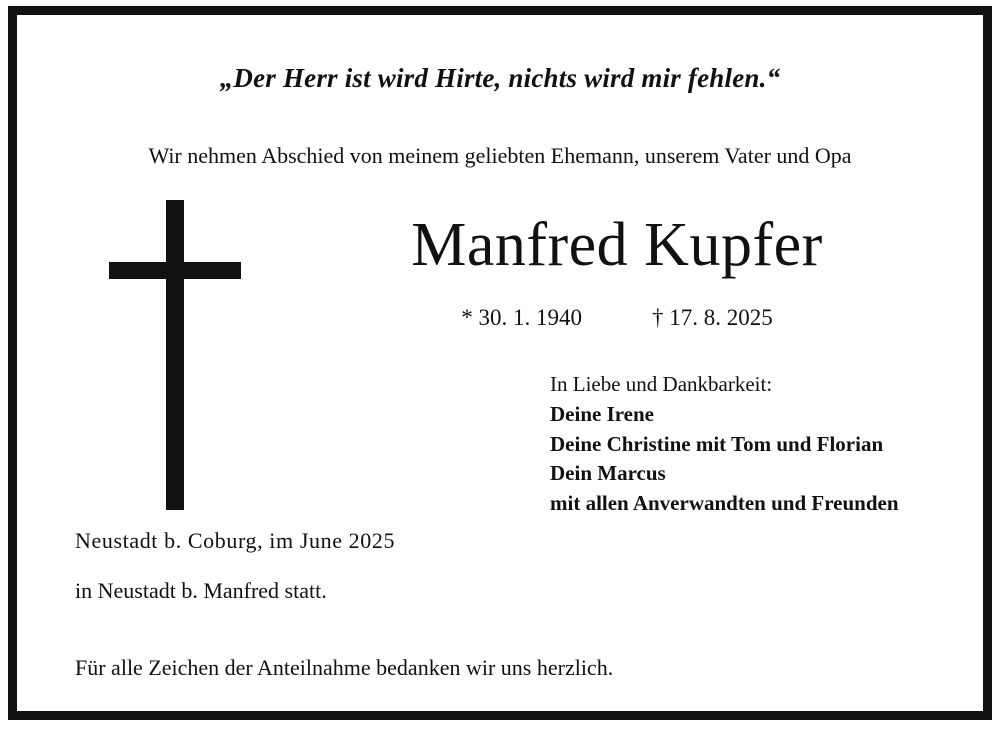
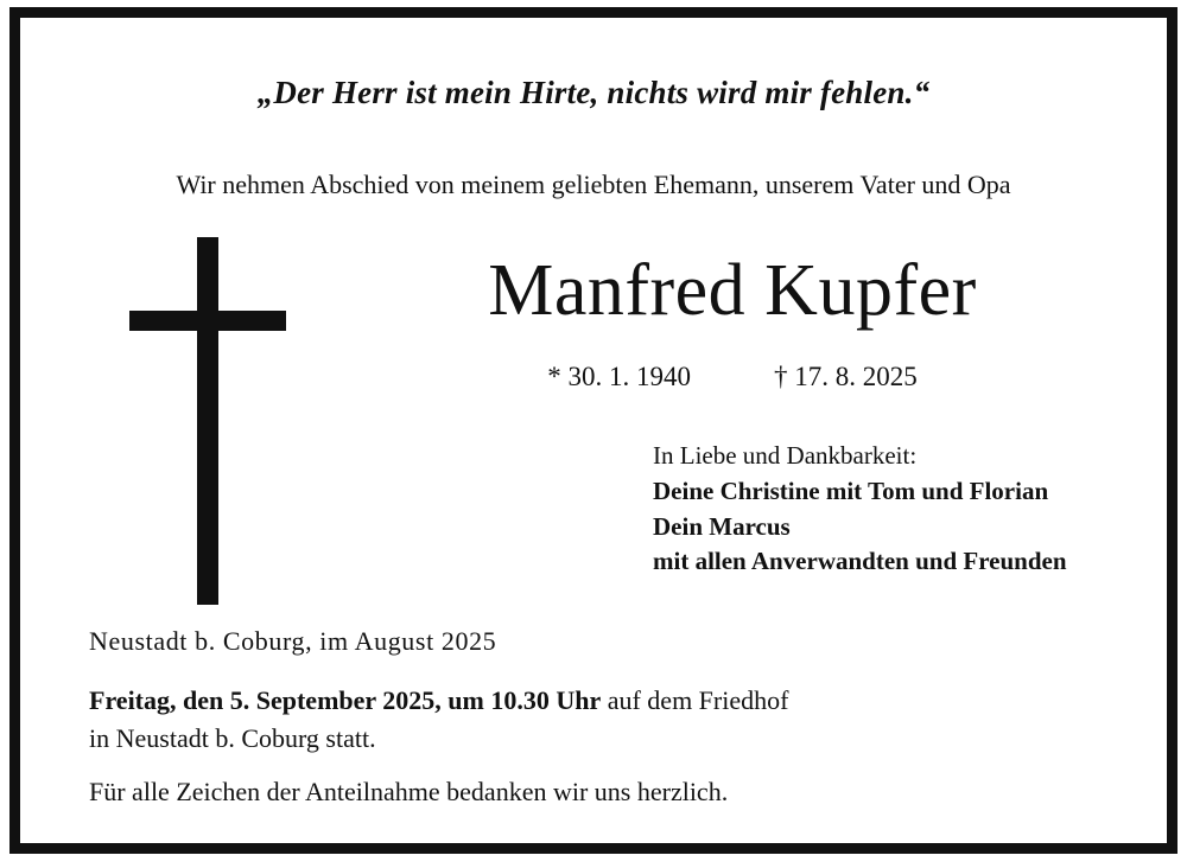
- „Der Herr ist wird Hirte, nichts wird mir fehlen.“
+ „Der Herr ist mein Hirte, nichts wird mir fehlen.“
  Wir nehmen Abschied von meinem geliebten Ehemann, unserem Vater und Opa
  Manfred Kupfer
  * 30. 1. 1940
  † 17. 8. 2025
  In Liebe und Dankbarkeit:
- Deine Irene
  Deine Christine mit Tom und Florian
  Dein Marcus
  mit allen Anverwandten und Freunden
- Neustadt b. Coburg, im June 2025
+ Neustadt b. Coburg, im August 2025
+ Freitag, den 5. September 2025, um 10.30 Uhr auf dem Friedhof
- in Neustadt b. Manfred statt.
+ in Neustadt b. Coburg statt.
  Für alle Zeichen der Anteilnahme bedanken wir uns herzlich.
